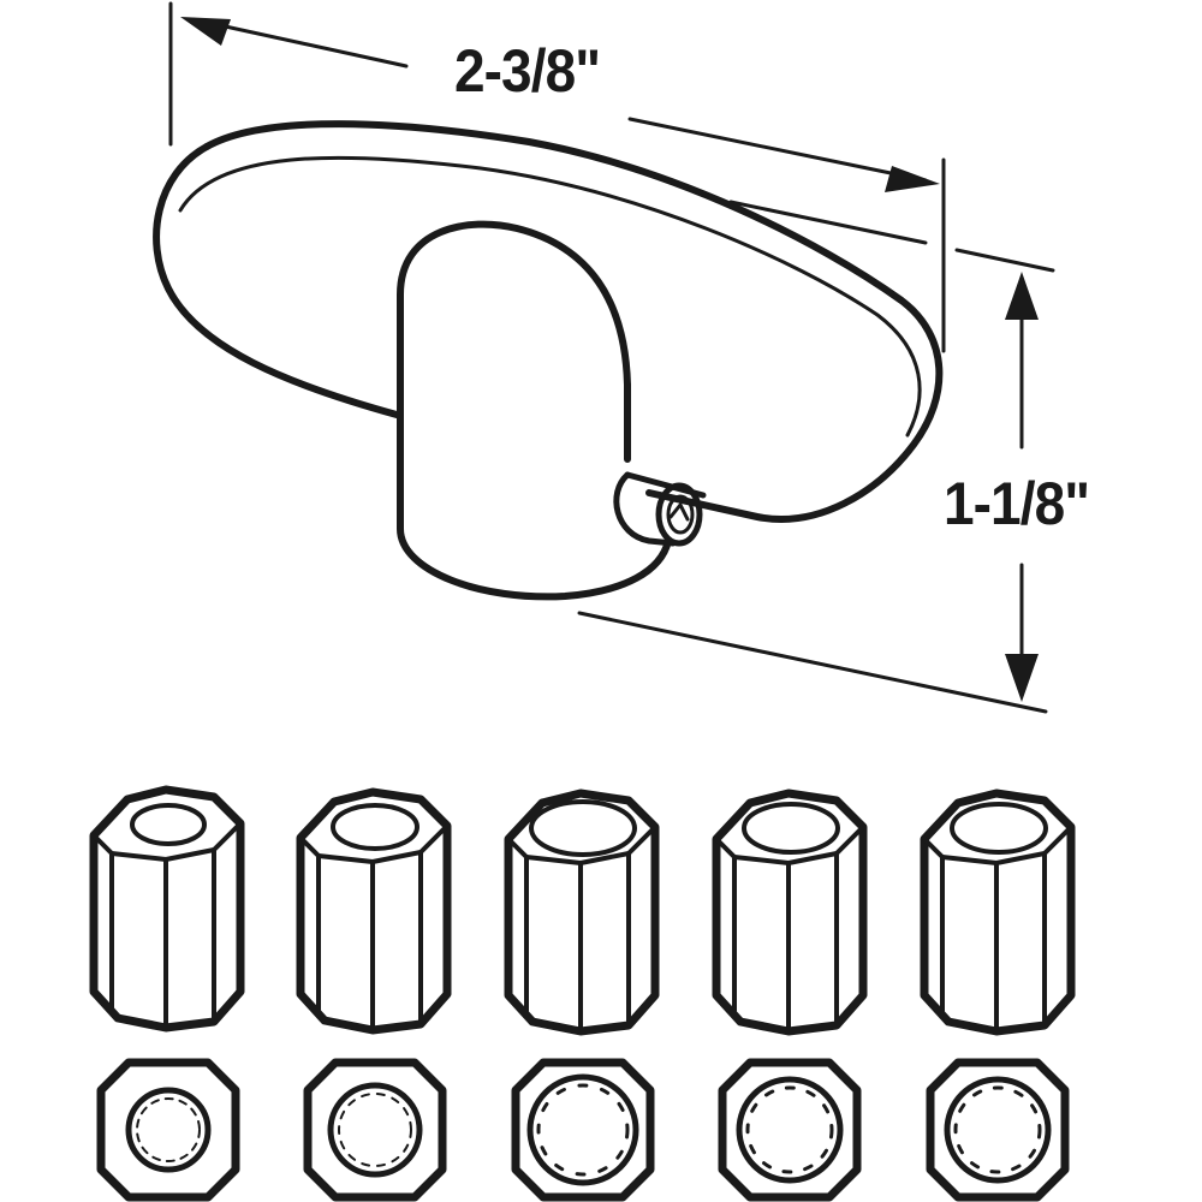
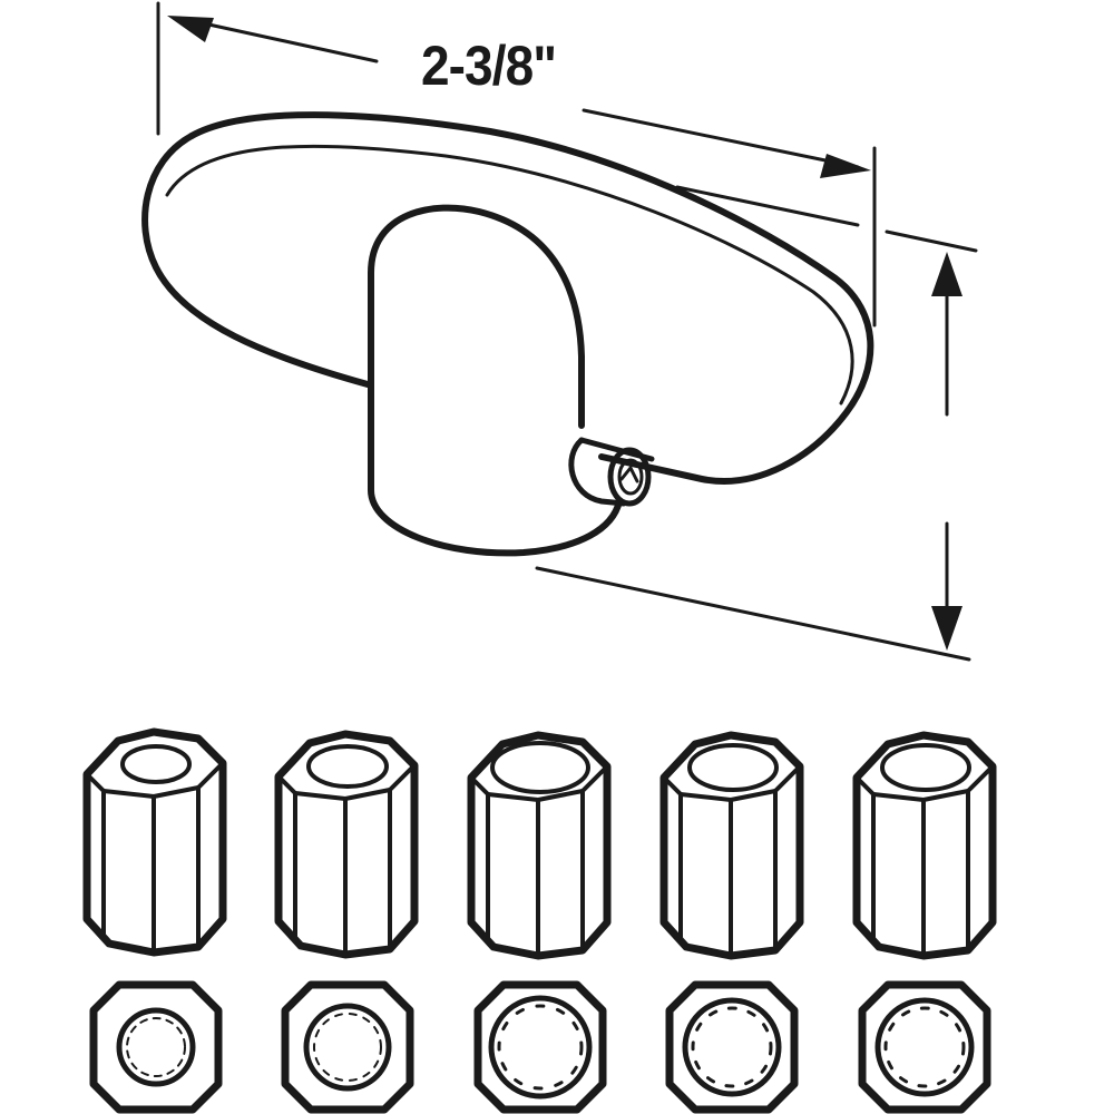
  2-3/8"
- 1-1/8"
